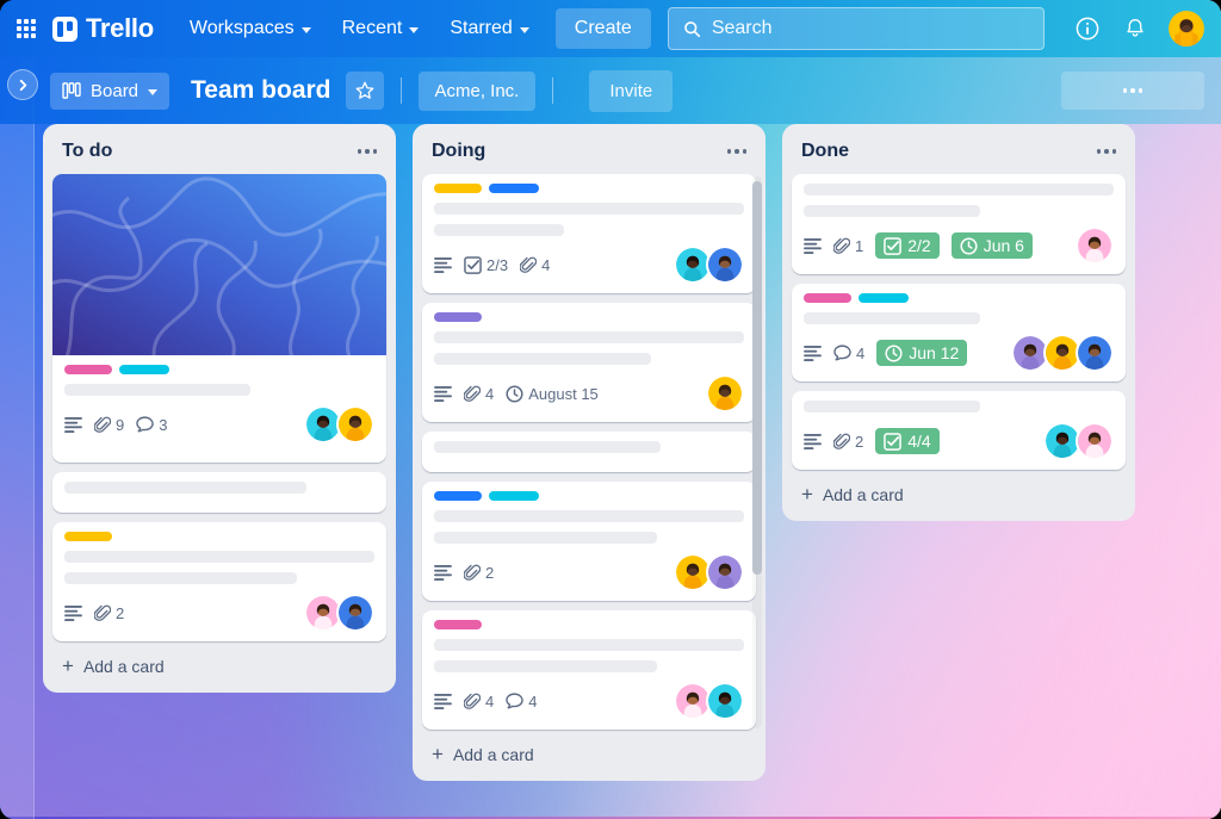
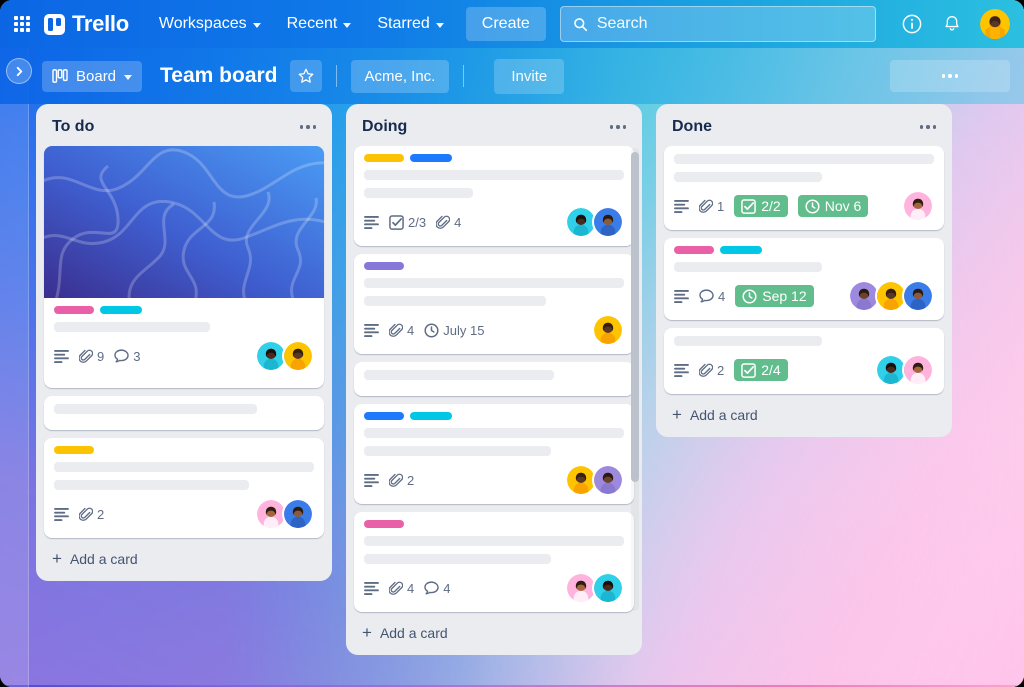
  Trello
  Workspaces
  Recent
  Starred
  Create
  Search
  Board
  Team board
  Acme, Inc.
  Invite
  To do
  9
  3
  2
  +
  Add a card
  Doing
  2/3
  4
  4
- August 15
+ July 15
  2
  4
  4
  +
  Add a card
  Done
  1
  2/2
- Jun 6
+ Nov 6
  4
- Jun 12
+ Sep 12
  2
- 4/4
+ 2/4
  +
  Add a card
